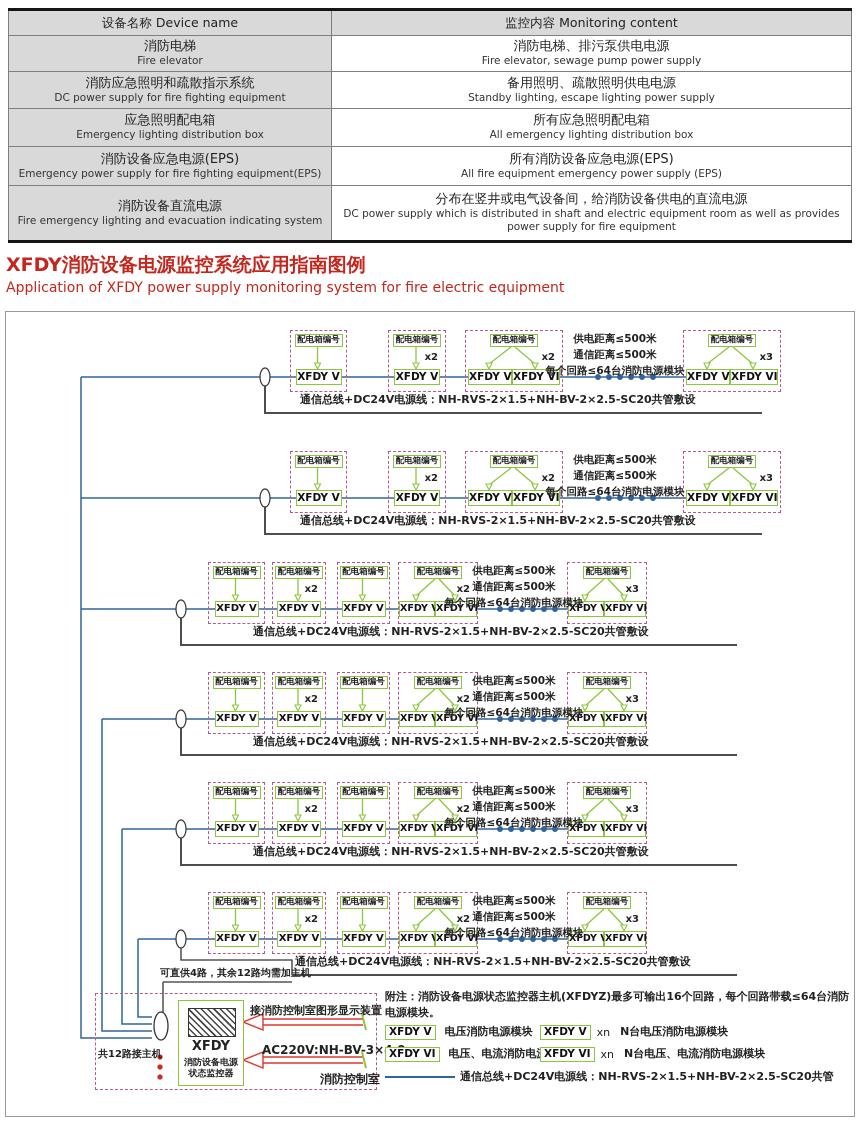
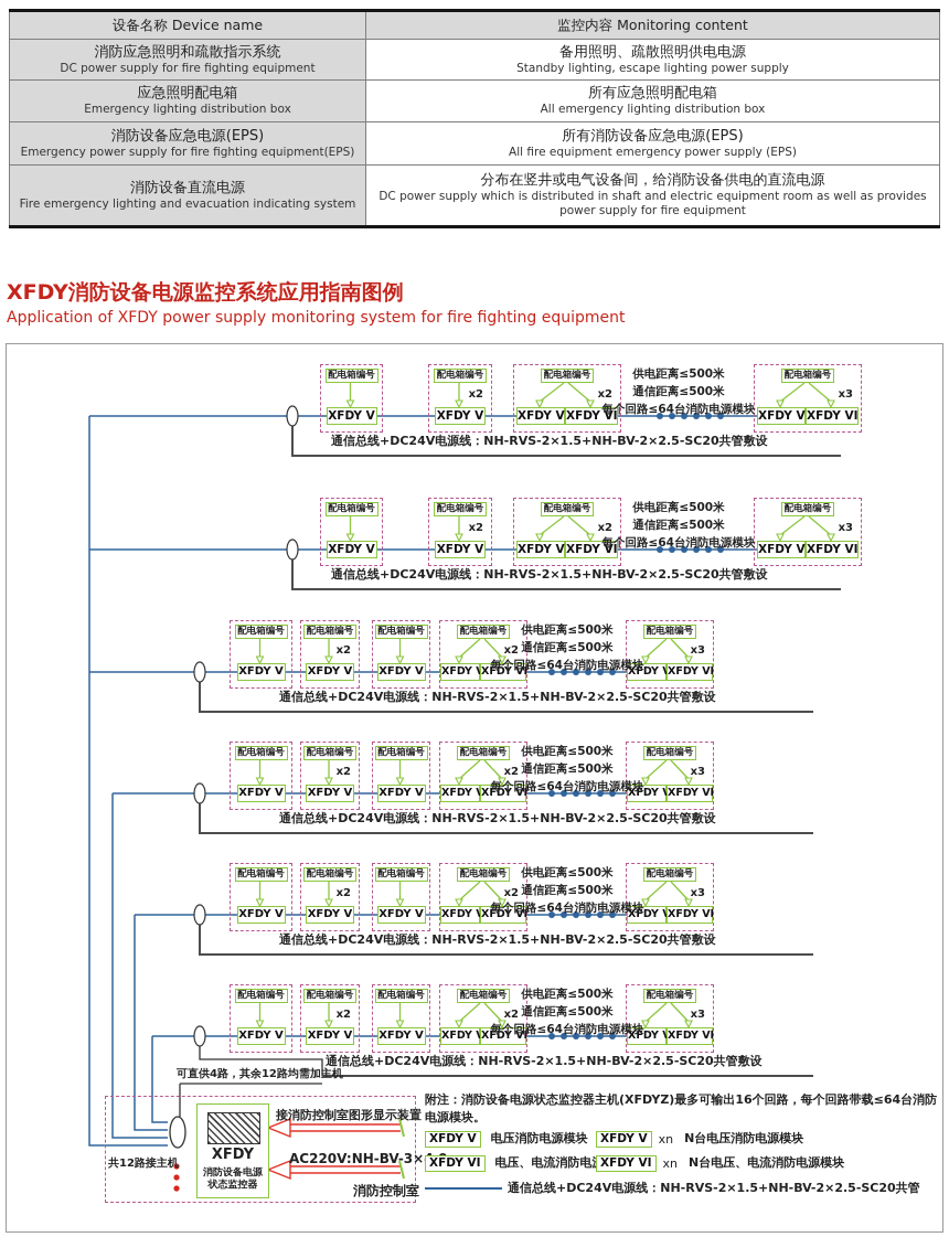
  设备名称 Device name	监控内容 Monitoring content
- 消防电梯Fire elevator	消防电梯、排污泵供电电源Fire elevator, sewage pump power supply
  消防应急照明和疏散指示系统DC power supply for fire fighting equipment	备用照明、疏散照明供电电源Standby lighting, escape lighting power supply
  应急照明配电箱Emergency lighting distribution box	所有应急照明配电箱All emergency lighting distribution box
  消防设备应急电源(EPS)Emergency power supply for fire fighting equipment(EPS)	所有消防设备应急电源(EPS)All fire equipment emergency power supply (EPS)
  消防设备直流电源Fire emergency lighting and evacuation indicating system	分布在竖井或电气设备间，给消防设备供电的直流电源DC power supply which is distributed in shaft and electric equipment room as well as provides power supply for fire equipment
  XFDY消防设备电源监控系统应用指南图例
- Application of XFDY power supply monitoring system for fire electric equipment
+ Application of XFDY power supply monitoring system for fire fighting equipment
  XFDY
  消防设备电源
  状态监控器
  可直供4路，其余12路均需加主机
  共12路接主机
  接消防控制室图形显示装置
  AC220V:NH-BV-3×
  消防控制室
  附注：消防设备电源状态监控器主机(XFDYZ)最多可输出16个回路，每个回路带载≤64台消防
  电源模块。
  XFDY V
  电压消防电源模块
  XFDY V
  xn
  N台电压消防电源模块
  XFDY VI
  电压、电流消防电
  XFDY VI
  xn
  N台电压、电流消防电源模块
  通信总线+DC24V电源线：NH-RVS-2×1.5+NH-BV-2×2.5-SC20共管
  通信总线+DC24V电源线：NH-RVS-2×1.5+NH-BV-2×2.5-SC20共管敷设
  配电箱编号
  XFDY V
  配电箱编号
  XFDY V
  x2
  配电箱编号
  XFDY V
  XFDY VI
  x2
  配电箱编号
  XFDY V
  XFDY VI
  x3
  供电距离≤500米
  通信距离≤500米
  每个回路≤64台消防电源模块
  通信总线+DC24V电源线：NH-RVS-2×1.5+NH-BV-2×2.5-SC20共管敷设
  配电箱编号
  XFDY V
  配电箱编号
  XFDY V
  x2
  配电箱编号
  XFDY V
  XFDY VI
  x2
  配电箱编号
  XFDY V
  XFDY VI
  x3
  供电距离≤500米
  通信距离≤500米
  每个回路≤64台消防电源模块
  通信总线+DC24V电源线：NH-RVS-2×1.5+NH-BV-2×2.5-SC20共管敷设
  配电箱编号
  XFDY V
  配电箱编号
  XFDY V
  x2
  配电箱编号
  XFDY V
  配电箱编号
  XFDY
  XFDY VI
  x2
  配电箱编号
  XFDY
  XFDY VI
  x3
  供电距离≤500米
  通信距离≤500米
  每个回路≤64台消防电源模块
  通信总线+DC24V电源线：NH-RVS-2×1.5+NH-BV-2×2.5-SC20共管敷设
  配电箱编号
  XFDY V
  配电箱编号
  XFDY V
  x2
  配电箱编号
  XFDY V
  配电箱编号
  XFDY
  XFDY VI
  x2
  配电箱编号
  XFDY
  XFDY VI
  x3
  供电距离≤500米
  通信距离≤500米
  每个回路≤64台消防电源模块
  通信总线+DC24V电源线：NH-RVS-2×1.5+NH-BV-2×2.5-SC20共管敷设
  配电箱编号
  XFDY V
  配电箱编号
  XFDY V
  x2
  配电箱编号
  XFDY V
  配电箱编号
  XFDY
  XFDY VI
  x2
  配电箱编号
  XFDY
  XFDY VI
  x3
  供电距离≤500米
  通信距离≤500米
  每个回路≤64台消防电源模块
  通信总线+DC24V电源线：NH-RVS-2×1.5+NH-BV-2×2.5-SC20共管敷设
  配电箱编号
  XFDY V
  配电箱编号
  XFDY V
  x2
  配电箱编号
  XFDY V
  配电箱编号
  XFDY
  XFDY VI
  x2
  配电箱编号
  XFDY
  XFDY VI
  x3
  供电距离≤500米
  通信距离≤500米
  每个回路≤64台消防电源模块
